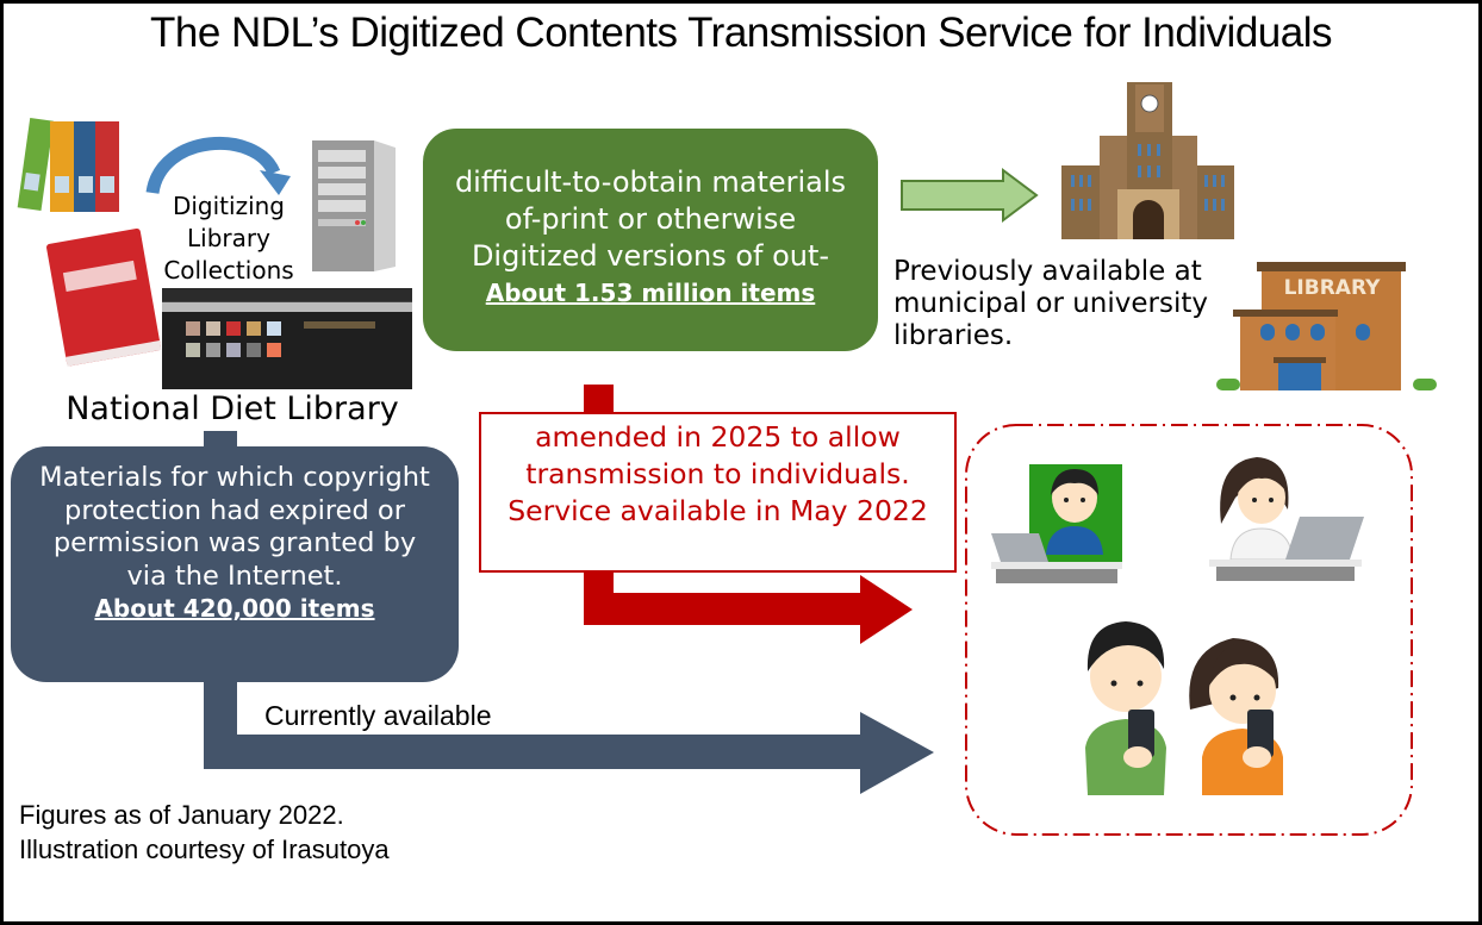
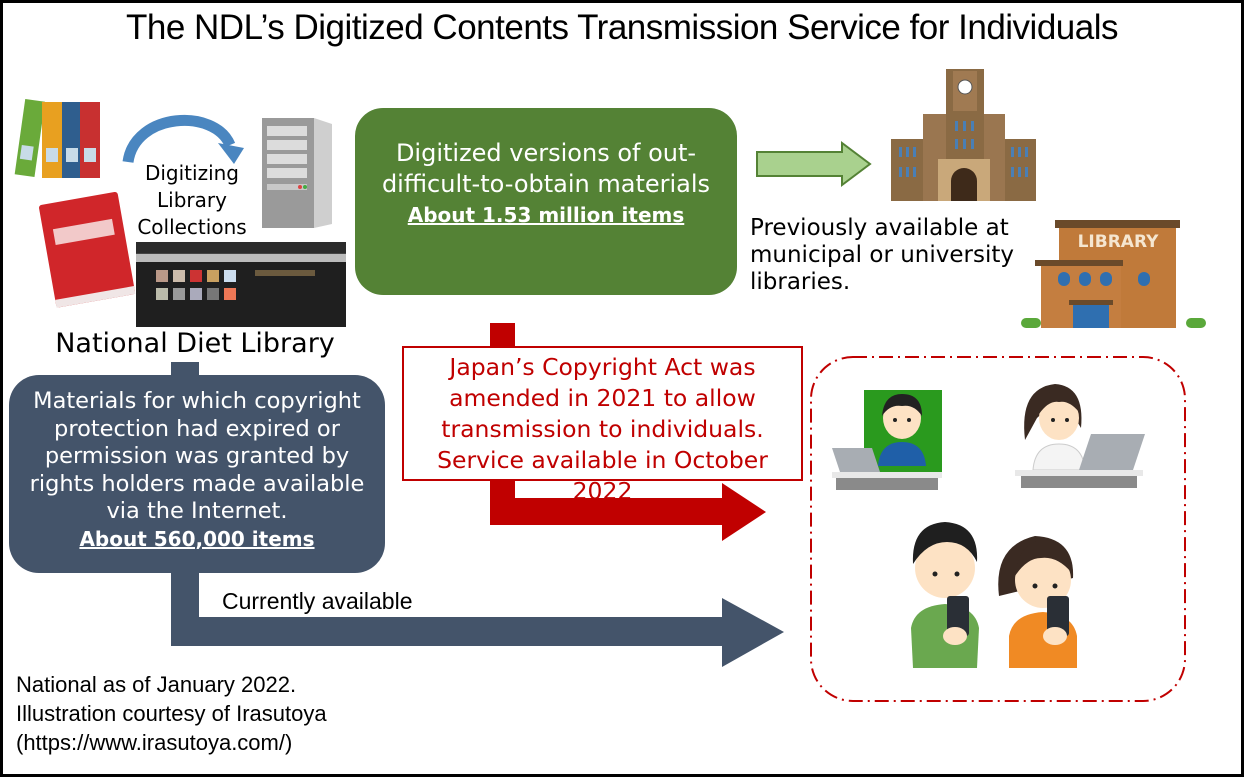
  The NDL’s Digitized Contents Transmission Service for Individuals
  Digitizing
  Library
  Collections
  National Diet Library
- difficult-to-obtain materials
+ Digitized versions of out-
- of-print or otherwise
- Digitized versions of out-
+ difficult-to-obtain materials
  About 1.53 million items
  LIBRARY
  Previously available at
  municipal or university
  libraries.
  Materials for which copyright
  protection had expired or
  permission was granted by
+ rights holders made available
  via the Internet.
- About 420,000 items
+ About 560,000 items
+ Japan’s Copyright Act was
- amended in 2025 to allow
+ amended in 2021 to allow
  transmission to individuals.
- Service available in May 2022
+ Service available in October 2022
  Currently available
- Figures as of January 2022.
+ National as of January 2022.
  Illustration courtesy of Irasutoya
+ (https://www.irasutoya.com/)
